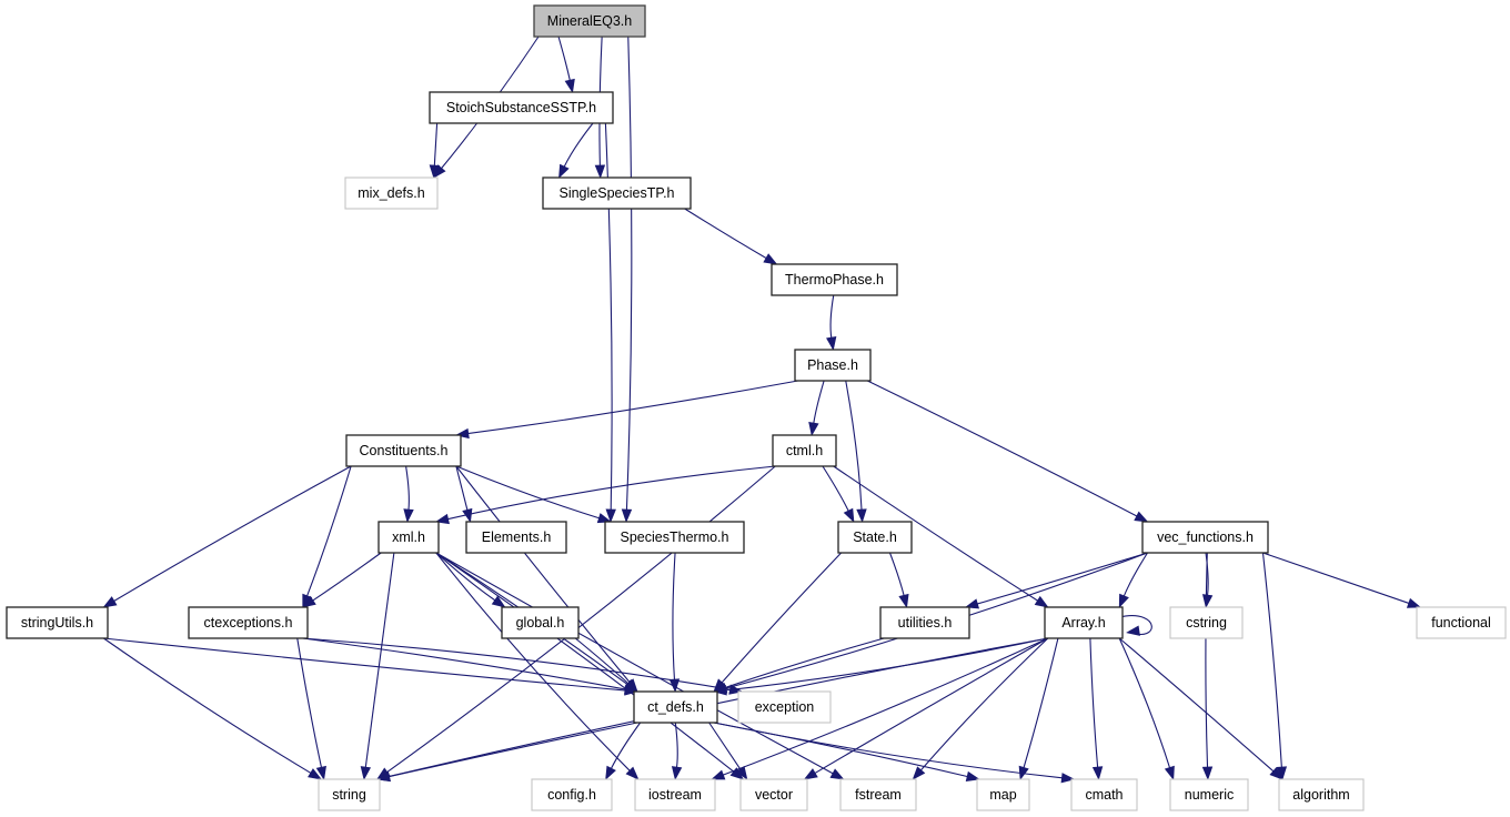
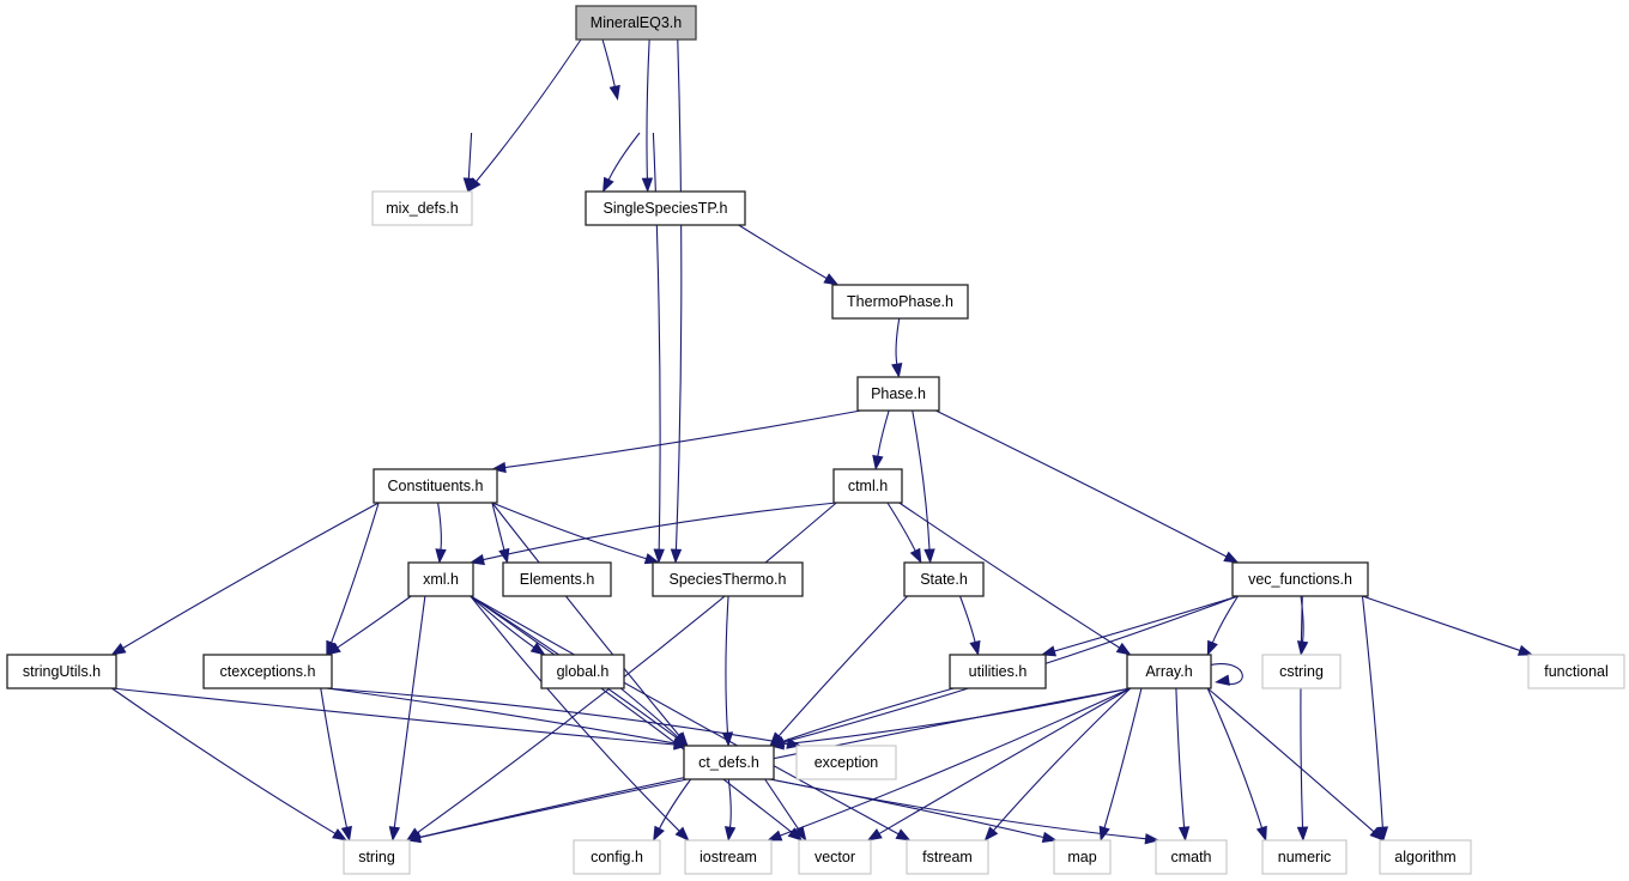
  MineralEQ3.h
- StoichSubstanceSSTP.h
  mix_defs.h
  SingleSpeciesTP.h
  ThermoPhase.h
  Phase.h
  Constituents.h
  ctml.h
  xml.h
  Elements.h
  SpeciesThermo.h
  State.h
  vec_functions.h
  stringUtils.h
  ctexceptions.h
  global.h
  utilities.h
  Array.h
  cstring
  functional
  ct_defs.h
  exception
  string
  config.h
  iostream
  vector
  fstream
  map
  cmath
  numeric
  algorithm
